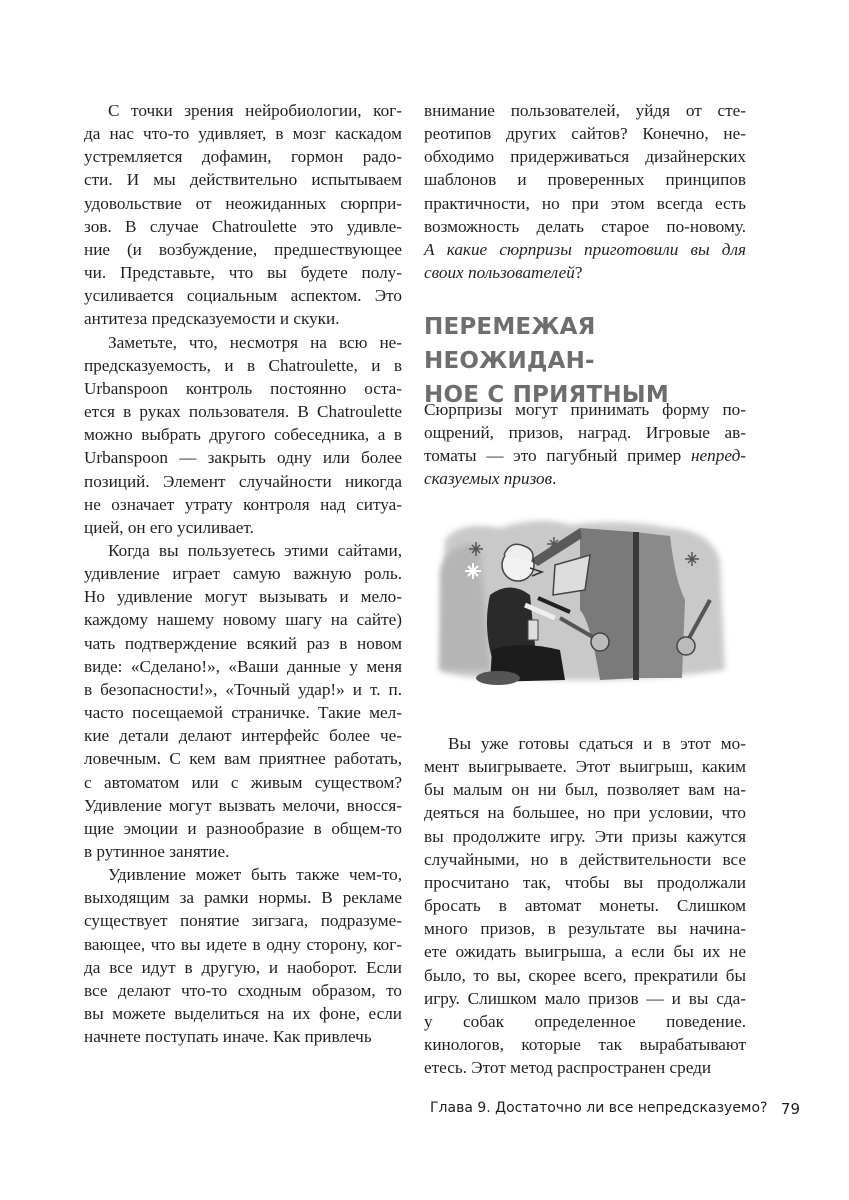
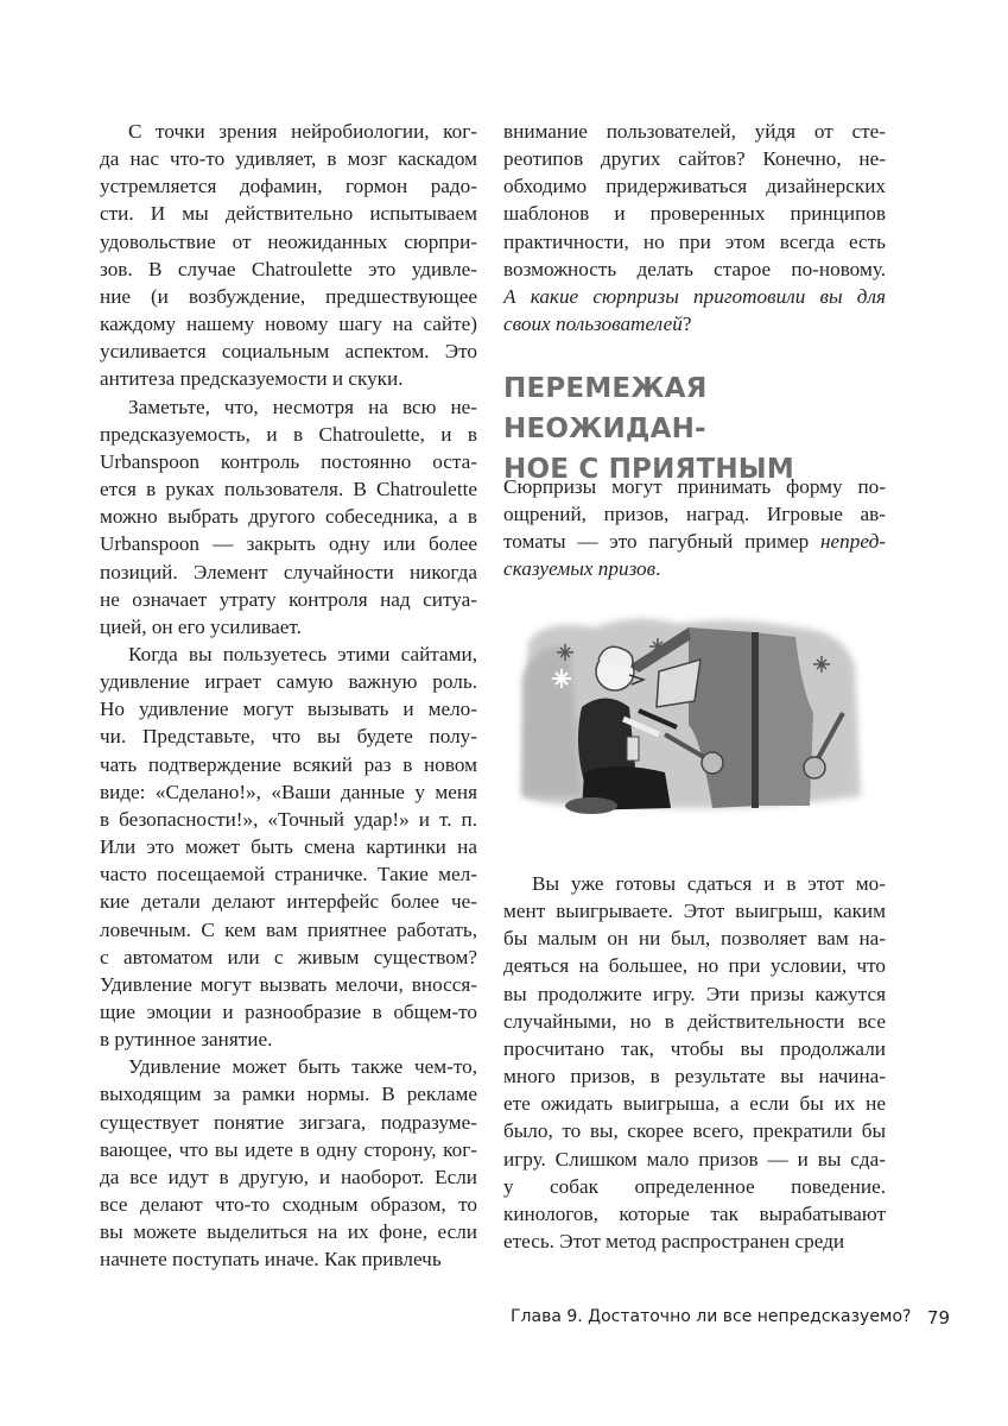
  С точки зрения нейробиологии, ког-
  да нас что-то удивляет, в мозг каскадом
  устремляется дофамин, гормон радо-
  сти. И мы действительно испытываем
  удовольствие от неожиданных сюрпри-
  зов. В случае Chatroulette это удивле-
  ние (и возбуждение, предшествующее
- чи. Представьте, что вы будете полу-
+ каждому нашему новому шагу на сайте)
  усиливается социальным аспектом. Это
  антитеза предсказуемости и скуки.
  Заметьте, что, несмотря на всю не-
  предсказуемость, и в Chatroulette, и в
  Urbanspoon контроль постоянно оста-
  ется в руках пользователя. В Chatroulette
  можно выбрать другого собеседника, а в
  Urbanspoon — закрыть одну или более
  позиций. Элемент случайности никогда
  не означает утрату контроля над ситуа-
  цией, он его усиливает.
  Когда вы пользуетесь этими сайтами,
  удивление играет самую важную роль.
  Но удивление могут вызывать и мело-
- каждому нашему новому шагу на сайте)
+ чи. Представьте, что вы будете полу-
  чать подтверждение всякий раз в новом
  виде: «Сделано!», «Ваши данные у меня
  в безопасности!», «Точный удар!» и т. п.
+ Или это может быть смена картинки на
  часто посещаемой страничке. Такие мел-
  кие детали делают интерфейс более че-
  ловечным. С кем вам приятнее работать,
  с автоматом или с живым существом?
  Удивление могут вызвать мелочи, вносся-
  щие эмоции и разнообразие в общем-то
  в рутинное занятие.
  Удивление может быть также чем-то,
  выходящим за рамки нормы. В рекламе
  существует понятие зигзага, подразуме-
  вающее, что вы идете в одну сторону, ког-
  да все идут в другую, и наоборот. Если
  все делают что-то сходным образом, то
  вы можете выделиться на их фоне, если
  начнете поступать иначе. Как привлечь
  внимание пользователей, уйдя от сте-
  реотипов других сайтов? Конечно, не-
  обходимо придерживаться дизайнерских
  шаблонов и проверенных принципов
  практичности, но при этом всегда есть
  возможность делать старое по-новому.
  А какие сюрпризы приготовили вы для
  своих пользователей?
  ПЕРЕМЕЖАЯ НЕОЖИДАН-
  НОЕ С ПРИЯТНЫМ
  Сюрпризы могут принимать форму по-
  ощрений, призов, наград. Игровые ав-
  томаты — это пагубный пример непред-
  сказуемых призов.
  Вы уже готовы сдаться и в этот мо-
  мент выигрываете. Этот выигрыш, каким
  бы малым он ни был, позволяет вам на-
  деяться на большее, но при условии, что
  вы продолжите игру. Эти призы кажутся
  случайными, но в действительности все
  просчитано так, чтобы вы продолжали
- бросать в автомат монеты. Слишком
  много призов, в результате вы начина-
  ете ожидать выигрыша, а если бы их не
  было, то вы, скорее всего, прекратили бы
  игру. Слишком мало призов — и вы сда-
  у собак определенное поведение.
  кинологов, которые так вырабатывают
  етесь. Этот метод распространен среди
  Глава 9. Достаточно ли все непредсказуемо?
  79
